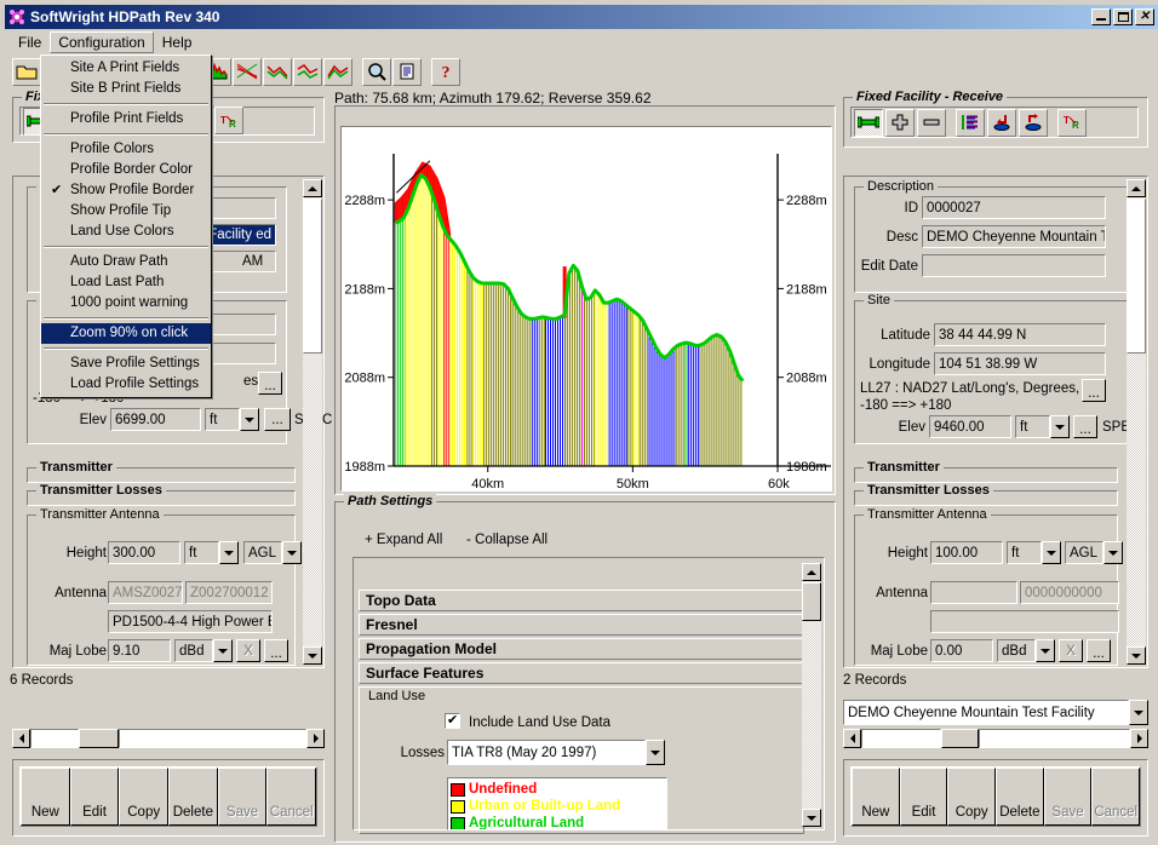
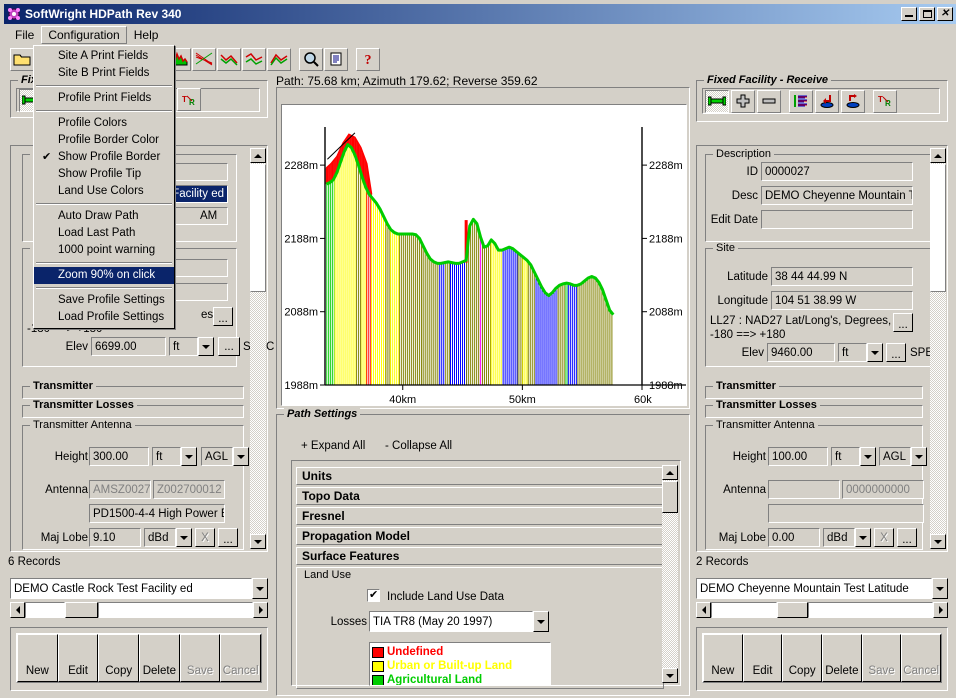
  SoftWright HDPath Rev 340
  ✕
  File
  Configuration
  Help
  ?
  T
  R
  Facility ed
  AM
  -180 ==> +180
  ...
  Elev
  6699.00
  ft
  ...
  Transmitter
  Transmitter Losses
  Transmitter Antenna
  Height
  300.00
  ft
  AGL
  Antenna
  AMSZ0027
  Z002700012
  PD1500-4-4 High Power
  Maj Lobe
  9.10
  dBd
  X
  ...
  6 Records
+ DEMO Castle Rock Test Facility ed
  New
  Edit
  Copy
  Delete
  Save
  Cancel
  Path: 75.68 km; Azimuth 179.62; Reverse 359.62
  2288m
  2288m
  2188m
  2188m
  2088m
  2088m
  1988m
  1988m
  40km
  50km
  60k
  Path Settings
  + Expand All
  - Collapse All
+ Units
  Topo Data
  Fresnel
  Propagation Model
  Surface Features
  Land Use
  Include Land Use Data
  Losses
  TIA TR8 (May 20 1997)
  Undefined
  Urban or Built-up Land
  Agricultural Land
  Fixed Facility - Receive
  T
  R
  Description
  ID
  0000027
  Desc
  DEMO Cheyenne Mountain T
  Edit Date
  Site
  Latitude
  38 44 44.99 N
  Longitude
  104 51 38.99 W
  LL27 : NAD27 Lat/Long's, Degrees,
  -180 ==> +180
  ...
  Elev
  9460.00
  ft
  ...
  Transmitter
  Transmitter Losses
  Transmitter Antenna
  Height
  100.00
  ft
  AGL
  Antenna
  0000000000
  Maj Lobe
  0.00
  dBd
  X
  ...
  2 Records
- DEMO Cheyenne Mountain Test Facility
+ DEMO Cheyenne Mountain Test Latitude
  New
  Edit
  Copy
  Delete
  Save
  Cancel
  Site A Print Fields
  Site B Print Fields
  Profile Print Fields
  Profile Colors
  Profile Border Color
  ✔
  Show Profile Border
  Show Profile Tip
  Land Use Colors
  Auto Draw Path
  Load Last Path
  1000 point warning
  Zoom 90% on click
  Save Profile Settings
  Load Profile Settings
